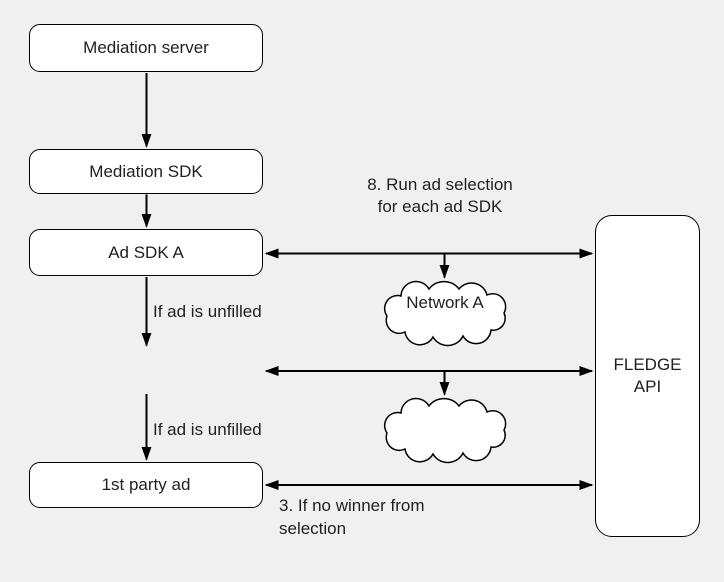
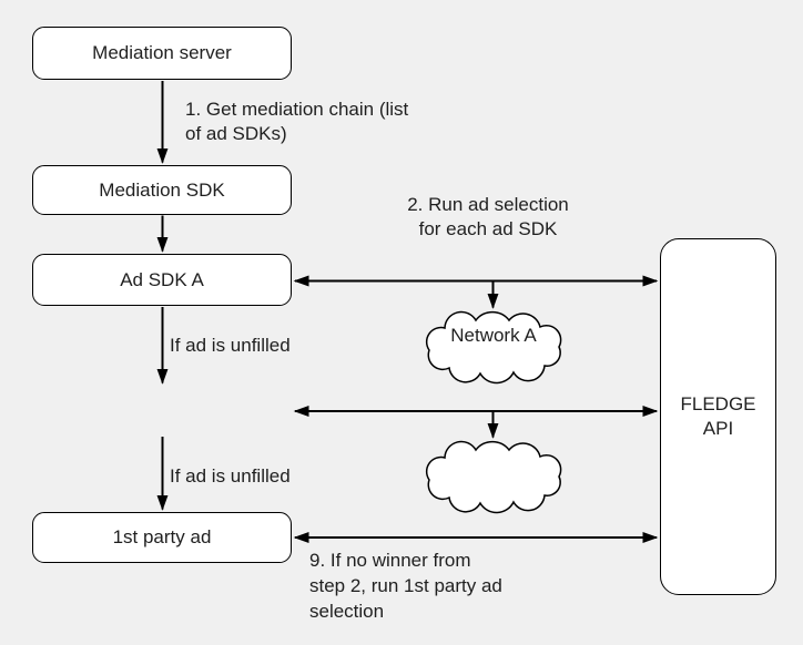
  Mediation server
  Mediation SDK
  Ad SDK A
  1st party ad
  FLEDGE
  API
  Network A
+ 1. Get mediation chain (list
+ of ad SDKs)
- 8. Run ad selection
+ 2. Run ad selection
  for each ad SDK
  If ad is unfilled
  If ad is unfilled
- 3. If no winner from
+ 9. If no winner from
+ step 2, run 1st party ad
  selection
